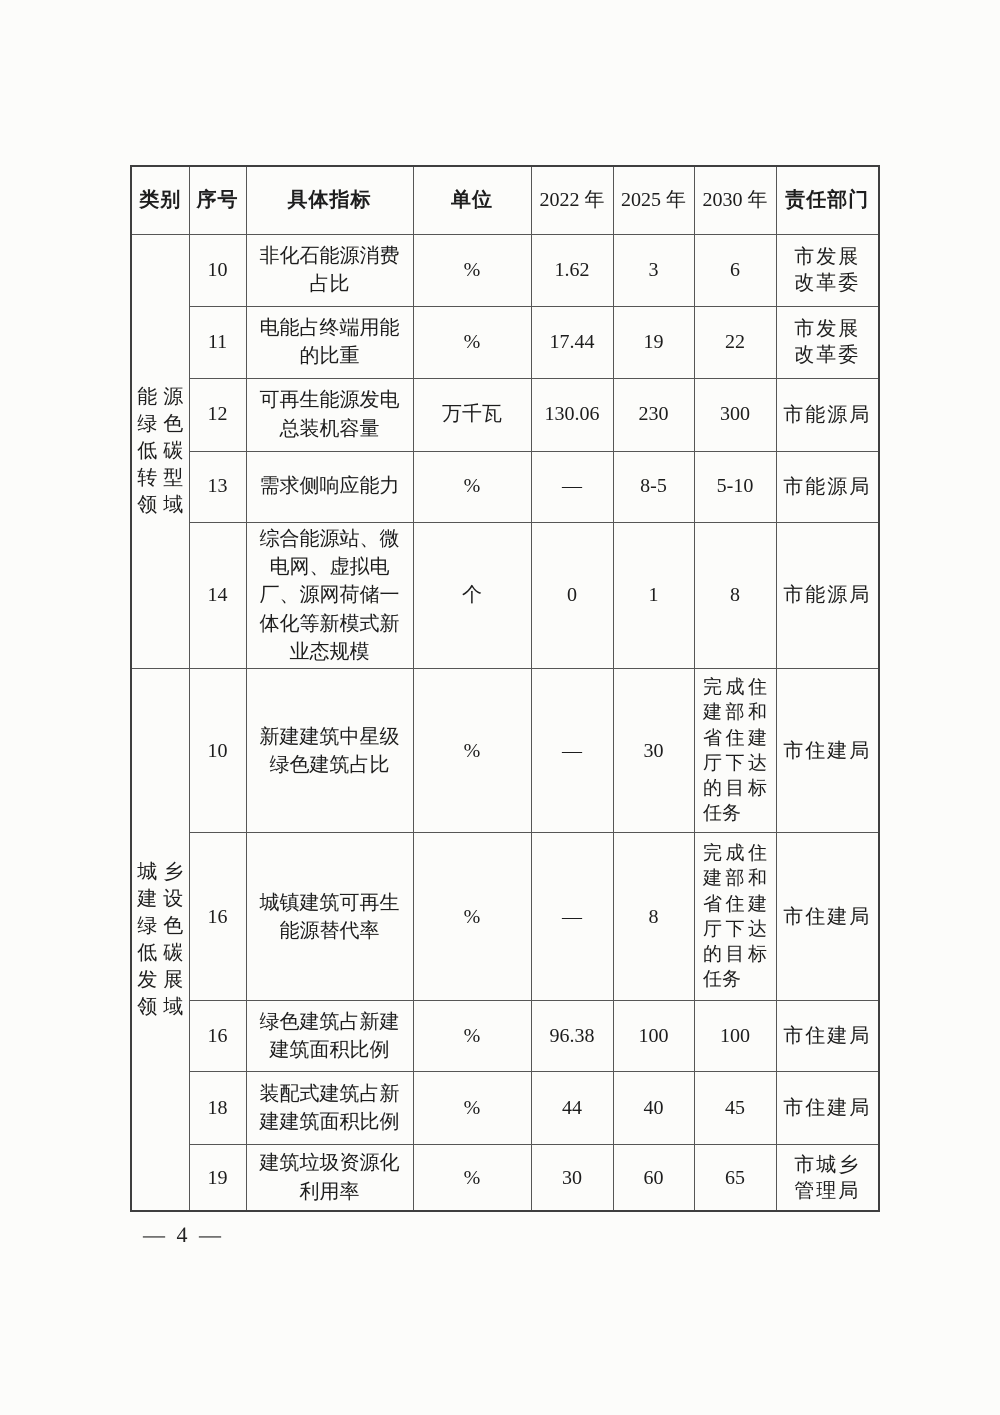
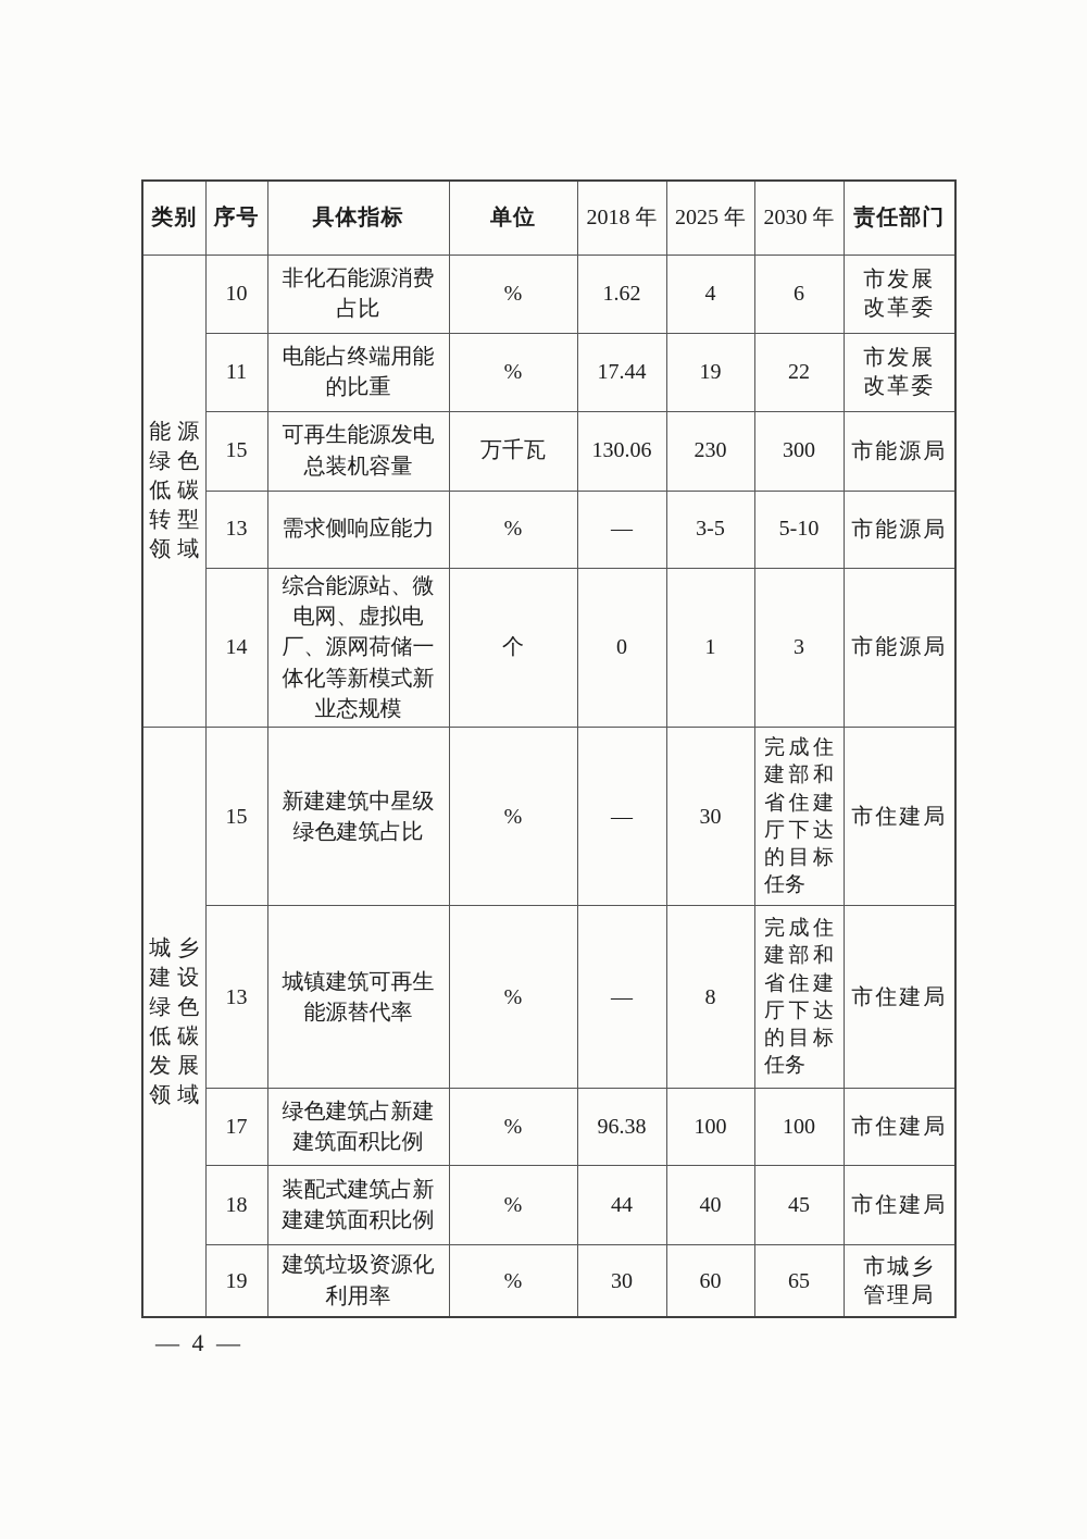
- 类别	序号	具体指标	单位	2022 年	2025 年	2030 年	责任部门
+ 类别	序号	具体指标	单位	2018 年	2025 年	2030 年	责任部门
- 能源 绿色 低碳 转型 领域	10	非化石能源消费占比	%	1.62	3	6	市发展 改革委
+ 能源 绿色 低碳 转型 领域	10	非化石能源消费占比	%	1.62	4	6	市发展 改革委
  11	电能占终端用能的比重	%	17.44	19	22	市发展 改革委
- 12	可再生能源发电总装机容量	万千瓦	130.06	230	300	市能源局
+ 15	可再生能源发电总装机容量	万千瓦	130.06	230	300	市能源局
- 13	需求侧响应能力	%	—	8-5	5-10	市能源局
+ 13	需求侧响应能力	%	—	3-5	5-10	市能源局
- 14	综合能源站、微电网、虚拟电厂、源网荷储一体化等新模式新业态规模	个	0	1	8	市能源局
+ 14	综合能源站、微电网、虚拟电厂、源网荷储一体化等新模式新业态规模	个	0	1	3	市能源局
- 城乡 建设 绿色 低碳 发展 领域	10	新建建筑中星级绿色建筑占比	%	—	30	完成住建部和省住建厅下达的目标任务	市住建局
+ 城乡 建设 绿色 低碳 发展 领域	15	新建建筑中星级绿色建筑占比	%	—	30	完成住建部和省住建厅下达的目标任务	市住建局
- 16	城镇建筑可再生能源替代率	%	—	8	完成住建部和省住建厅下达的目标任务	市住建局
+ 13	城镇建筑可再生能源替代率	%	—	8	完成住建部和省住建厅下达的目标任务	市住建局
- 16	绿色建筑占新建建筑面积比例	%	96.38	100	100	市住建局
+ 17	绿色建筑占新建建筑面积比例	%	96.38	100	100	市住建局
  18	装配式建筑占新建建筑面积比例	%	44	40	45	市住建局
  19	建筑垃圾资源化利用率	%	30	60	65	市城乡 管理局
  — 4 —
